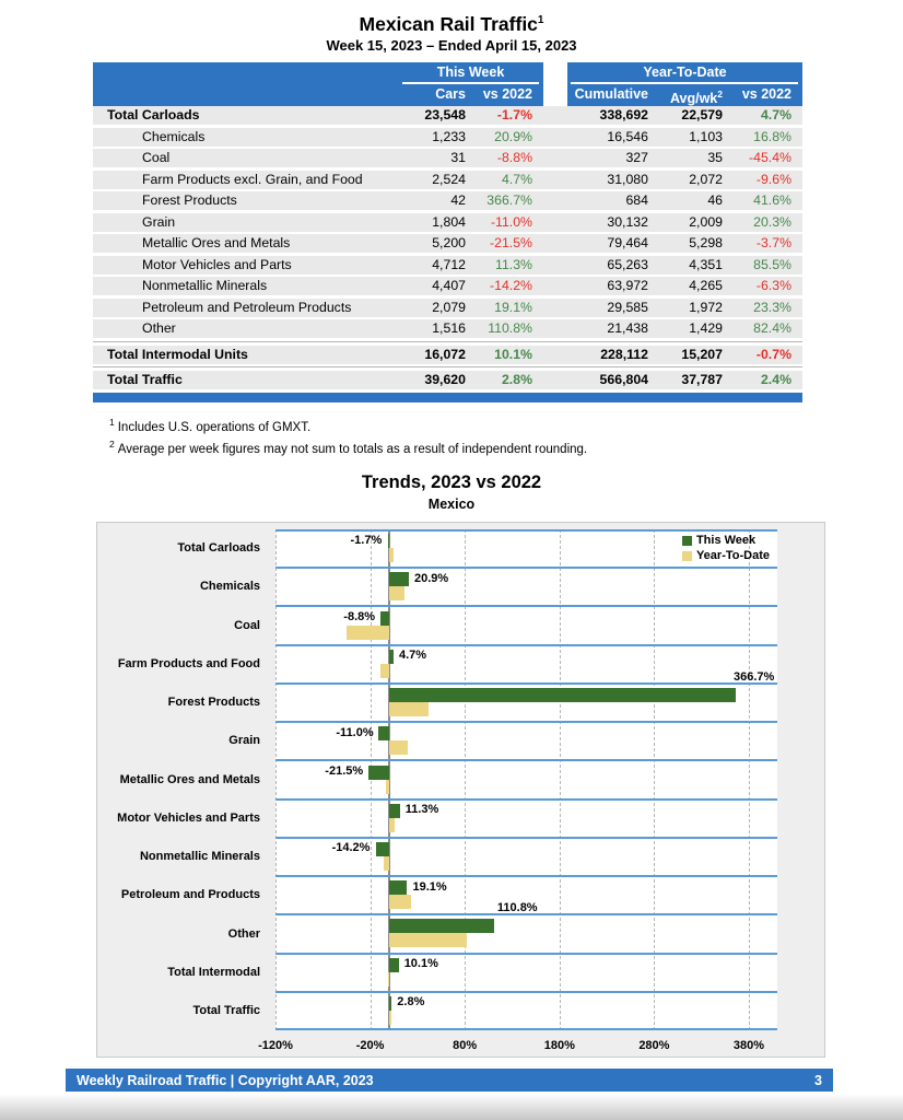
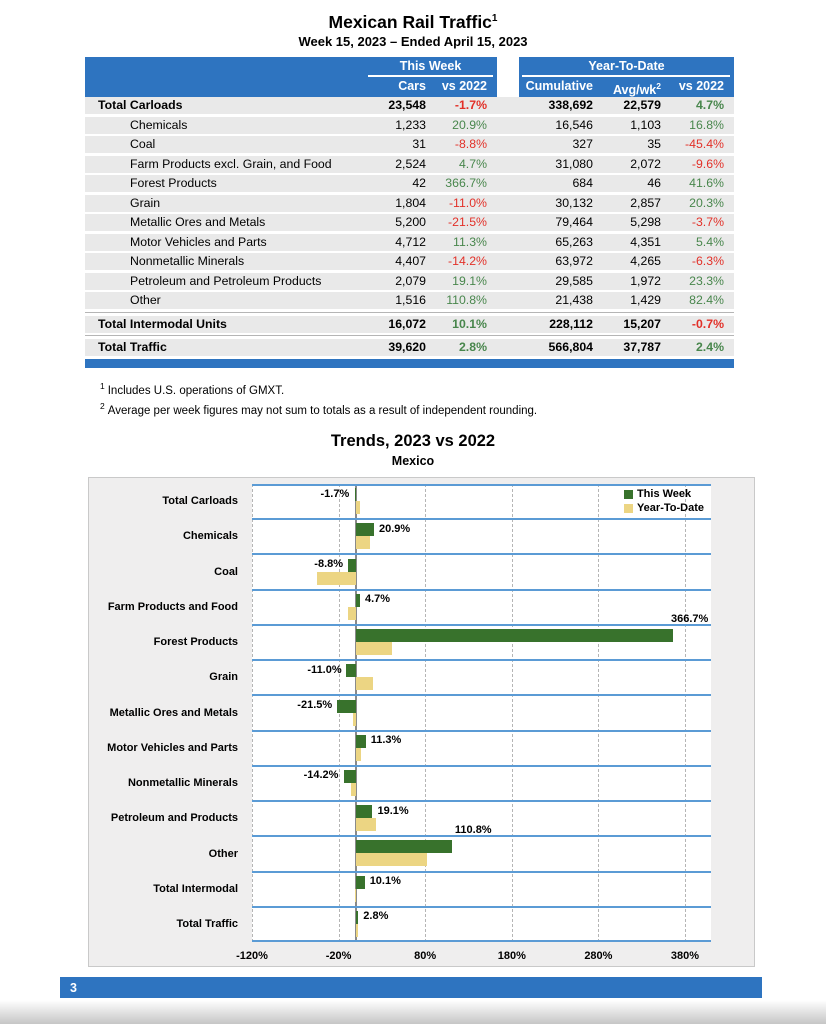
  Mexican Rail Traffic1
  Week 15, 2023 – Ended April 15, 2023
  This Week
  Year-To-Date
  Cars
  vs 2022
  Cumulative
  Avg/wk2
  vs 2022
  Total Carloads
  23,548
  -1.7%
  338,692
  22,579
  4.7%
  Chemicals
  1,233
  20.9%
  16,546
  1,103
  16.8%
  Coal
  31
  -8.8%
  327
  35
  -45.4%
  Farm Products excl. Grain, and Food
  2,524
  4.7%
  31,080
  2,072
  -9.6%
  Forest Products
  42
  366.7%
  684
  46
  41.6%
  Grain
  1,804
  -11.0%
  30,132
- 2,009
+ 2,857
  20.3%
  Metallic Ores and Metals
  5,200
  -21.5%
  79,464
  5,298
  -3.7%
  Motor Vehicles and Parts
  4,712
  11.3%
  65,263
  4,351
- 85.5%
+ 5.4%
  Nonmetallic Minerals
  4,407
  -14.2%
  63,972
  4,265
  -6.3%
  Petroleum and Petroleum Products
  2,079
  19.1%
  29,585
  1,972
  23.3%
  Other
  1,516
  110.8%
  21,438
  1,429
  82.4%
  Total Intermodal Units
  16,072
  10.1%
  228,112
  15,207
  -0.7%
  Total Traffic
  39,620
  2.8%
  566,804
  37,787
  2.4%
  1 Includes U.S. operations of GMXT.
  2 Average per week figures may not sum to totals as a result of independent rounding.
  Trends, 2023 vs 2022
  Mexico
  -120%
  -20%
  80%
  180%
  280%
  380%
  -1.7%
  20.9%
  -8.8%
  4.7%
  366.7%
  -11.0%
  -21.5%
  11.3%
  -14.2%
  19.1%
  110.8%
  10.1%
  2.8%
  This Week
  Year-To-Date
  Total Carloads
  Chemicals
  Coal
  Farm Products and Food
  Forest Products
  Grain
  Metallic Ores and Metals
  Motor Vehicles and Parts
  Nonmetallic Minerals
  Petroleum and Products
  Other
  Total Intermodal
  Total Traffic
- Weekly Railroad Traffic | Copyright AAR, 2023
  3
